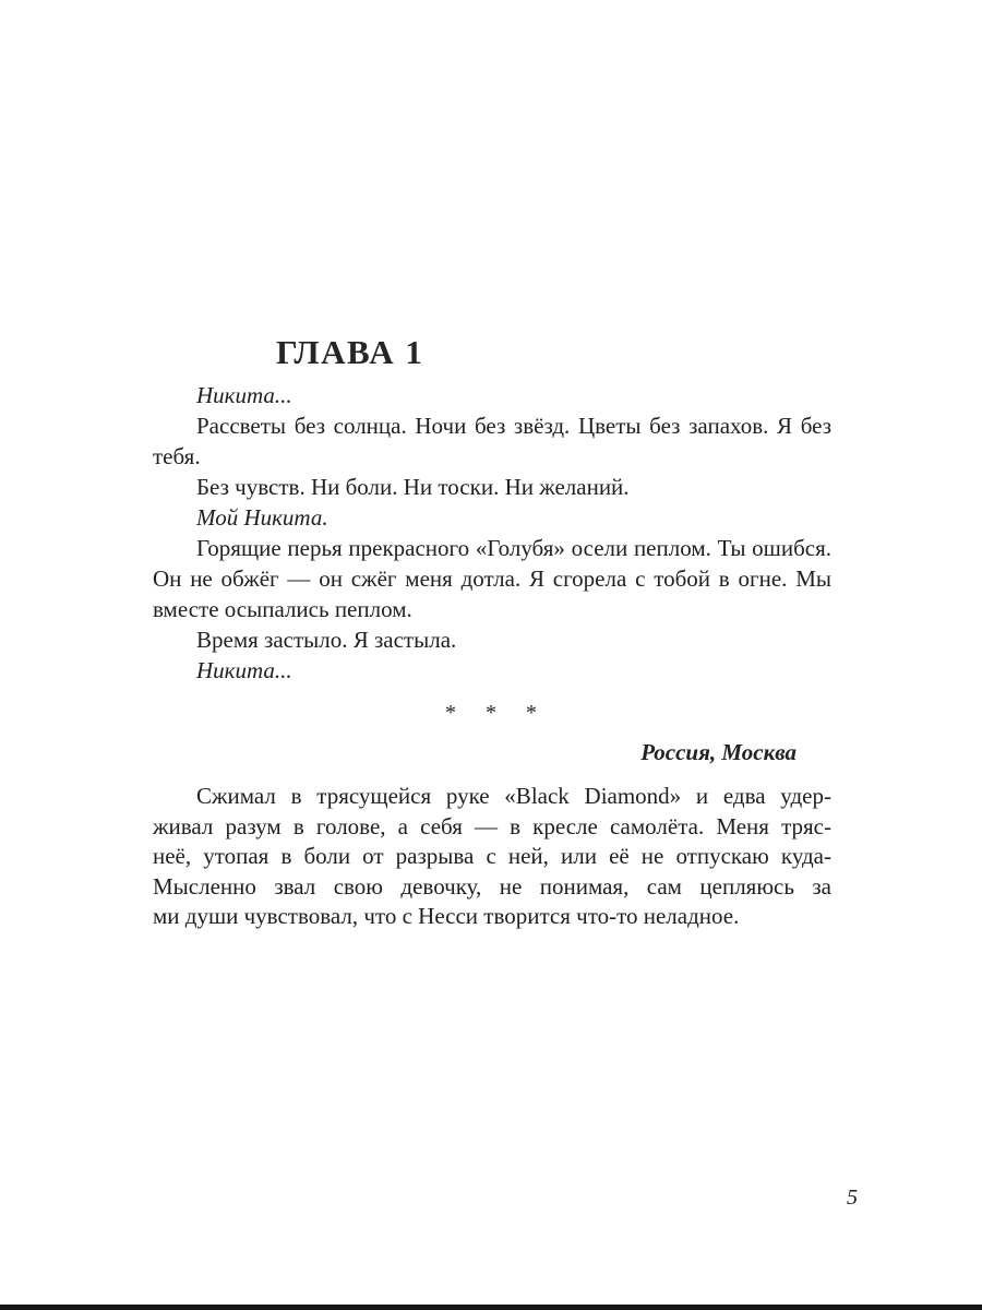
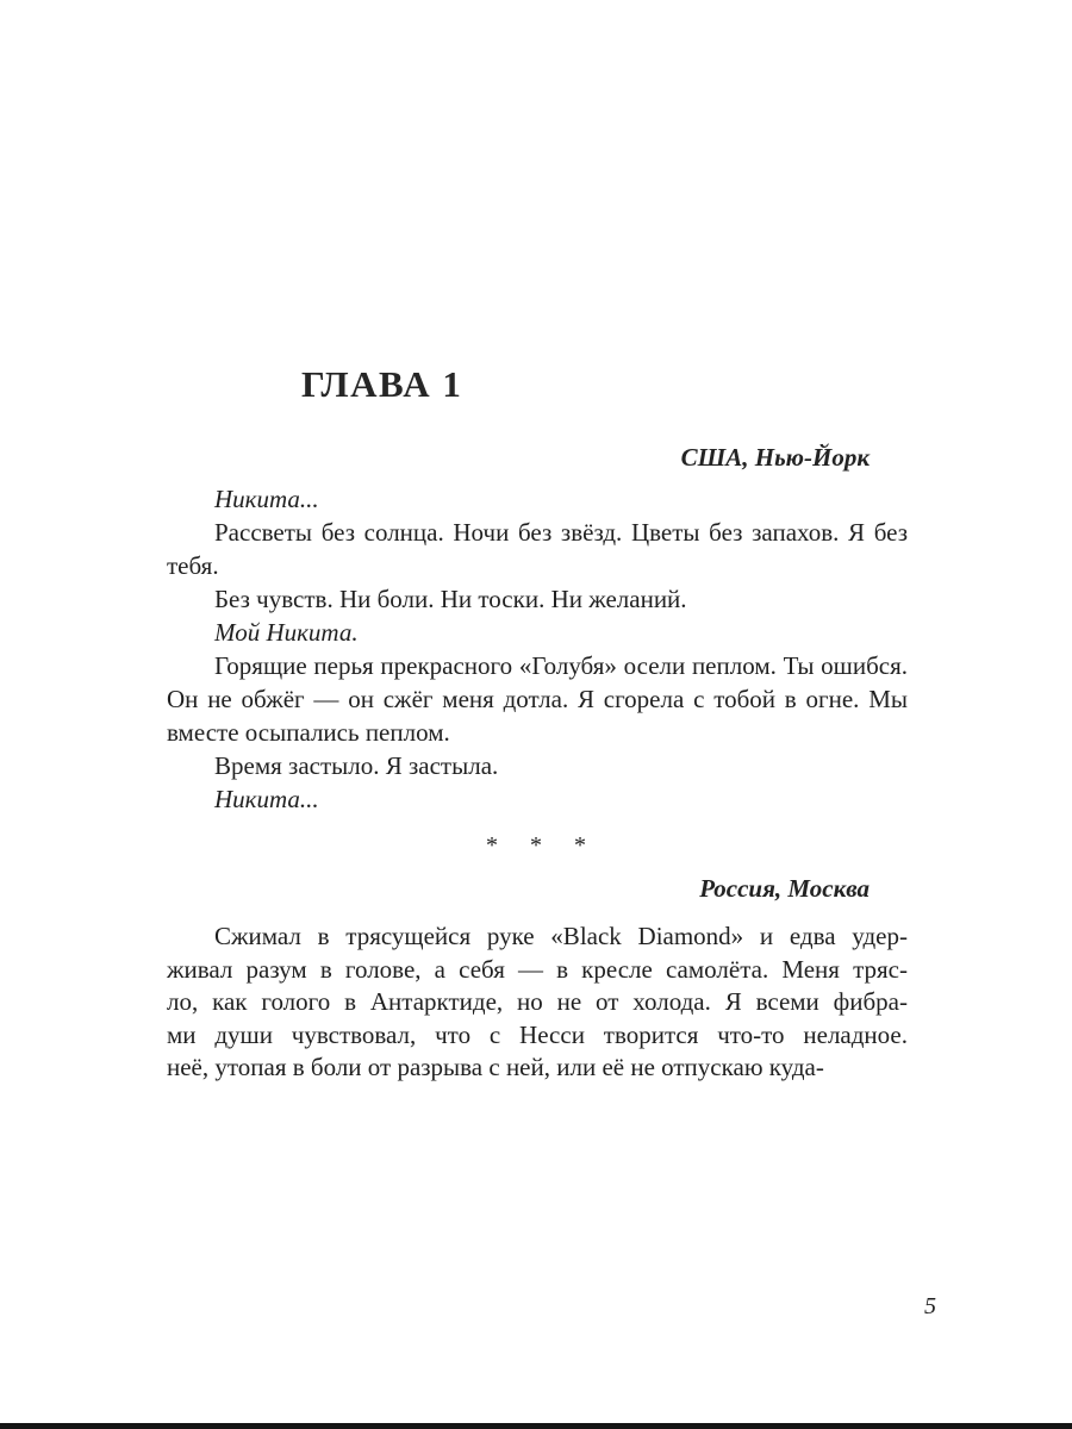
  ГЛАВА 1
+ США, Нью-Йорк
  Никита...
  Рассветы без солнца. Ночи без звёзд. Цветы без запахов. Я без тебя.
  Без чувств. Ни боли. Ни тоски. Ни желаний.
  Мой Никита.
  Горящие перья прекрасного «Голубя» осели пеплом. Ты ошибся. Он не обжёг — он сжёг меня дотла. Я сгорела с тобой в огне. Мы вместе осыпались пеплом.
  Время застыло. Я застыла.
  Никита...
  * * *
  Россия, Москва
  Сжимал в трясущейся руке «Black Diamond» и едва удер-
  живал разум в голове, а себя — в кресле самолёта. Меня тряс-
+ ло, как голого в Антарктиде, но не от холода. Я всеми фибра-
- неё, утопая в боли от разрыва с ней, или её не отпускаю куда-
+ ми души чувствовал, что с Несси творится что-то неладное.
- Мысленно звал свою девочку, не понимая, сам цепляюсь за
- ми души чувствовал, что с Несси творится что-то неладное.
+ неё, утопая в боли от разрыва с ней, или её не отпускаю куда-
  5
